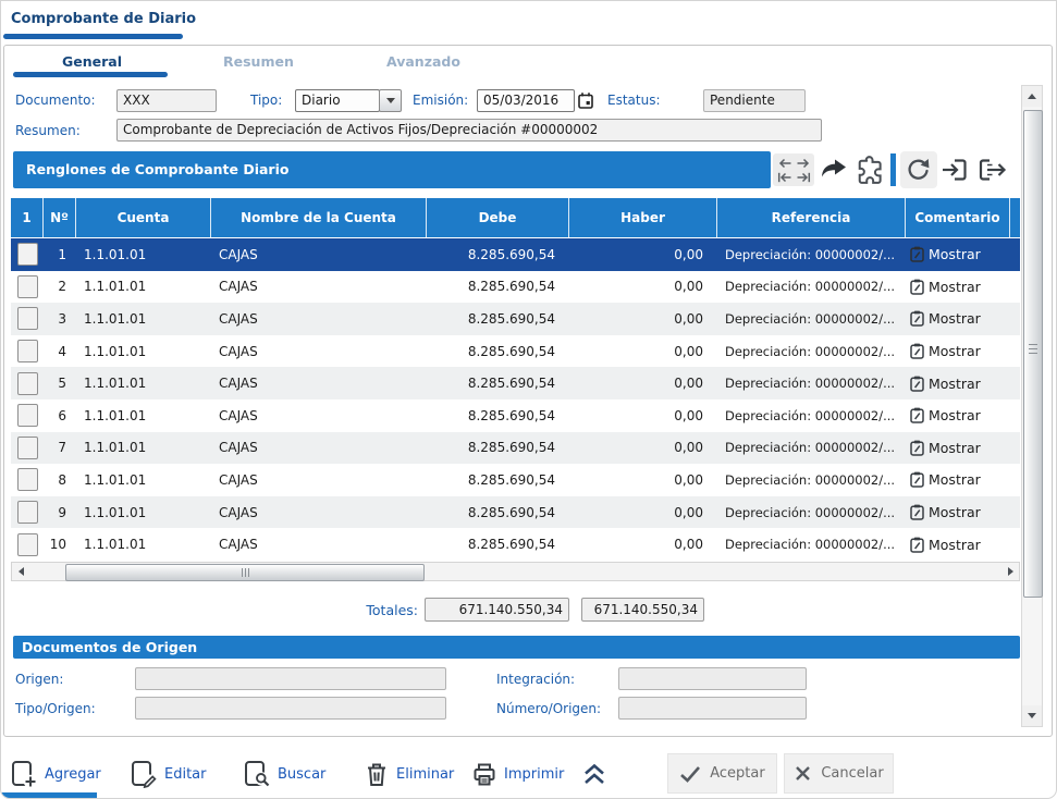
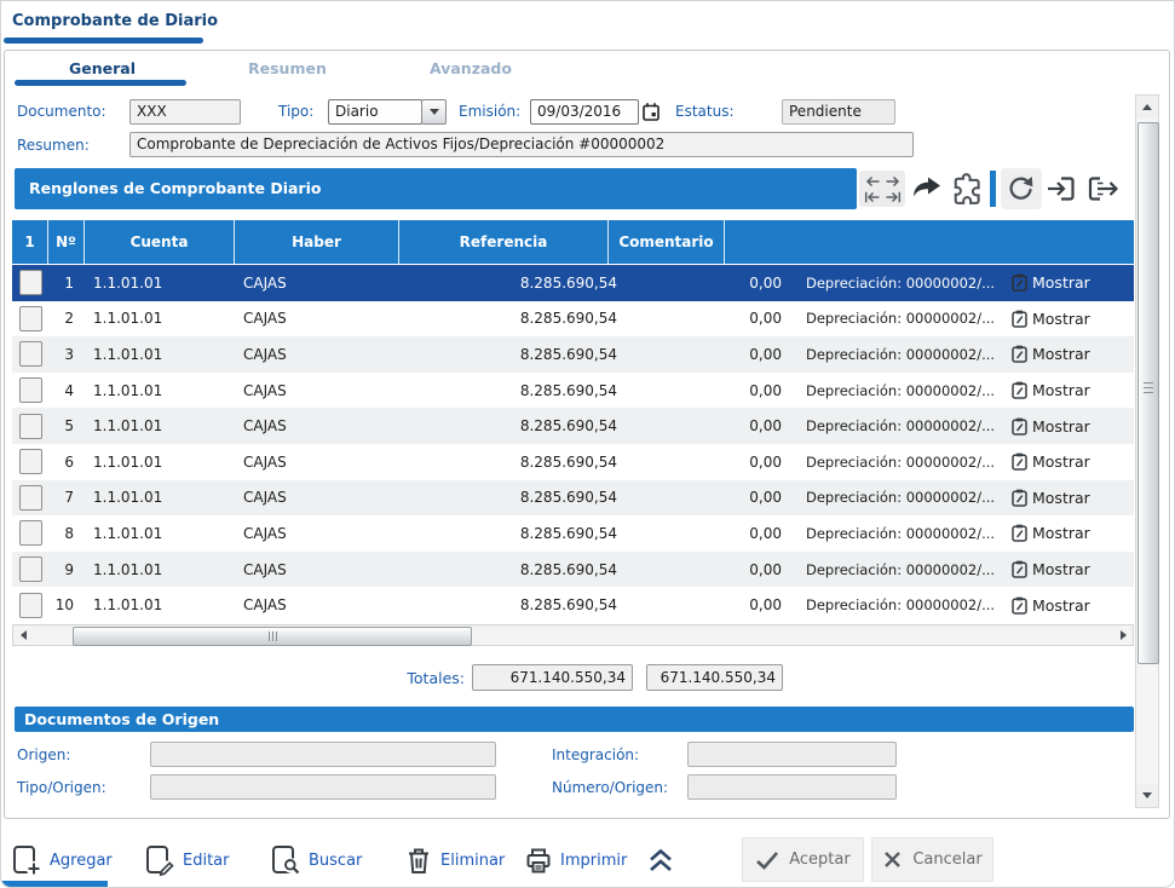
  Comprobante de Diario
  General
  Resumen
  Avanzado
  Documento:
  XXX
  Tipo:
  Diario
  Emisión:
- 05/03/2016
+ 09/03/2016
  Estatus:
  Pendiente
  Resumen:
  Comprobante de Depreciación de Activos Fijos/Depreciación #00000002
  Renglones de Comprobante Diario
  1
  Nº
  Cuenta
- Nombre de la Cuenta
- Debe
  Haber
  Referencia
  Comentario
  1
  1.1.01.01
  CAJAS
  8.285.690,54
  0,00
  Depreciación: 00000002/...
  Mostrar
  2
  1.1.01.01
  CAJAS
  8.285.690,54
  0,00
  Depreciación: 00000002/...
  Mostrar
  3
  1.1.01.01
  CAJAS
  8.285.690,54
  0,00
  Depreciación: 00000002/...
  Mostrar
  4
  1.1.01.01
  CAJAS
  8.285.690,54
  0,00
  Depreciación: 00000002/...
  Mostrar
  5
  1.1.01.01
  CAJAS
  8.285.690,54
  0,00
  Depreciación: 00000002/...
  Mostrar
  6
  1.1.01.01
  CAJAS
  8.285.690,54
  0,00
  Depreciación: 00000002/...
  Mostrar
  7
  1.1.01.01
  CAJAS
  8.285.690,54
  0,00
  Depreciación: 00000002/...
  Mostrar
  8
  1.1.01.01
  CAJAS
  8.285.690,54
  0,00
  Depreciación: 00000002/...
  Mostrar
  9
  1.1.01.01
  CAJAS
  8.285.690,54
  0,00
  Depreciación: 00000002/...
  Mostrar
  10
  1.1.01.01
  CAJAS
  8.285.690,54
  0,00
  Depreciación: 00000002/...
  Mostrar
  Totales:
  671.140.550,34
  671.140.550,34
  Documentos de Origen
  Origen:
  Integración:
  Tipo/Origen:
  Número/Origen:
  Agregar
  Editar
  Buscar
  Eliminar
  Imprimir
  Aceptar
  Cancelar
